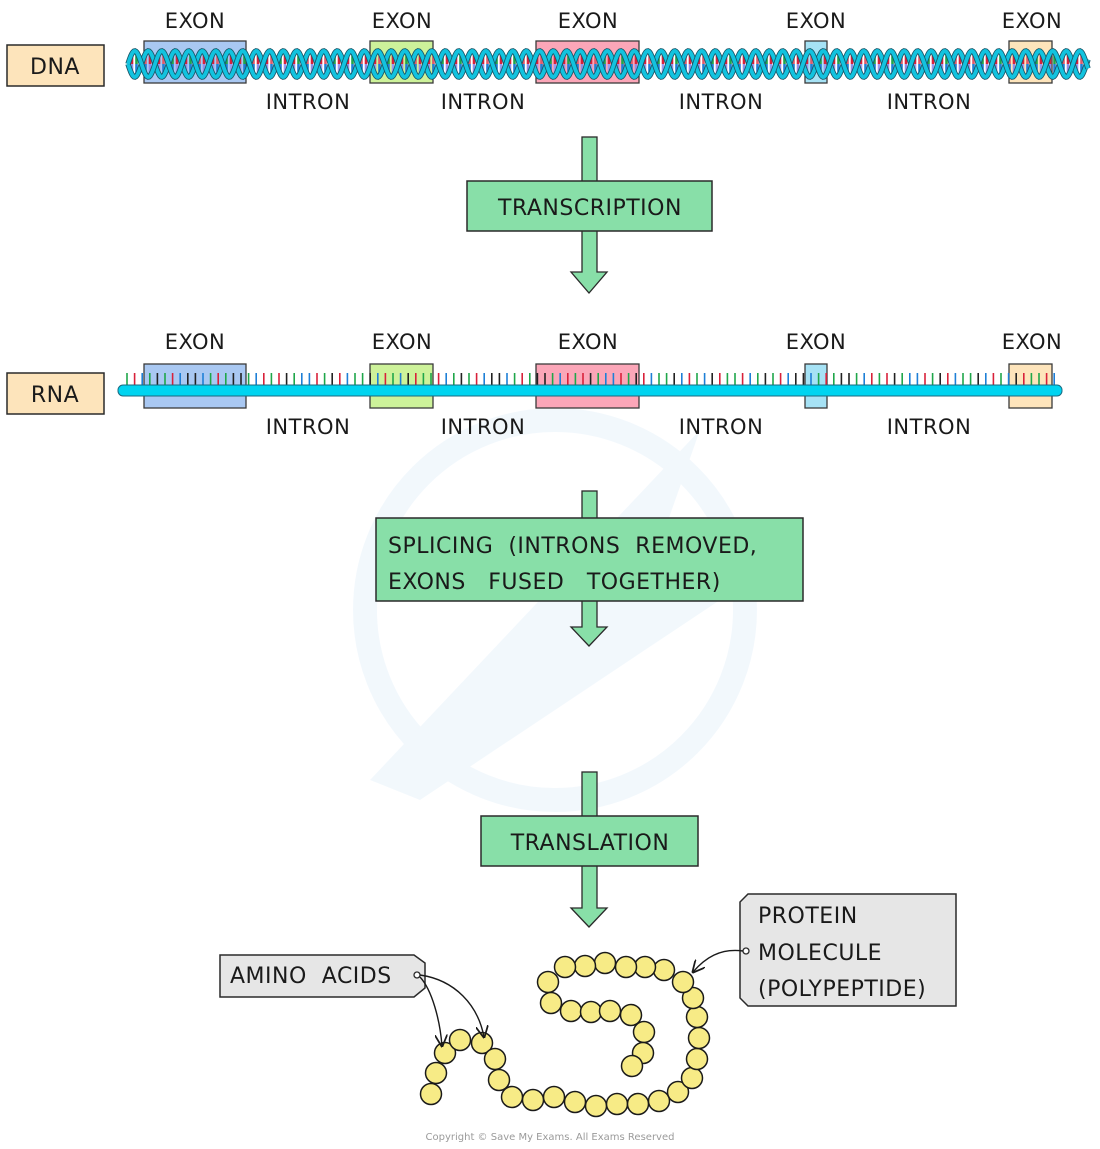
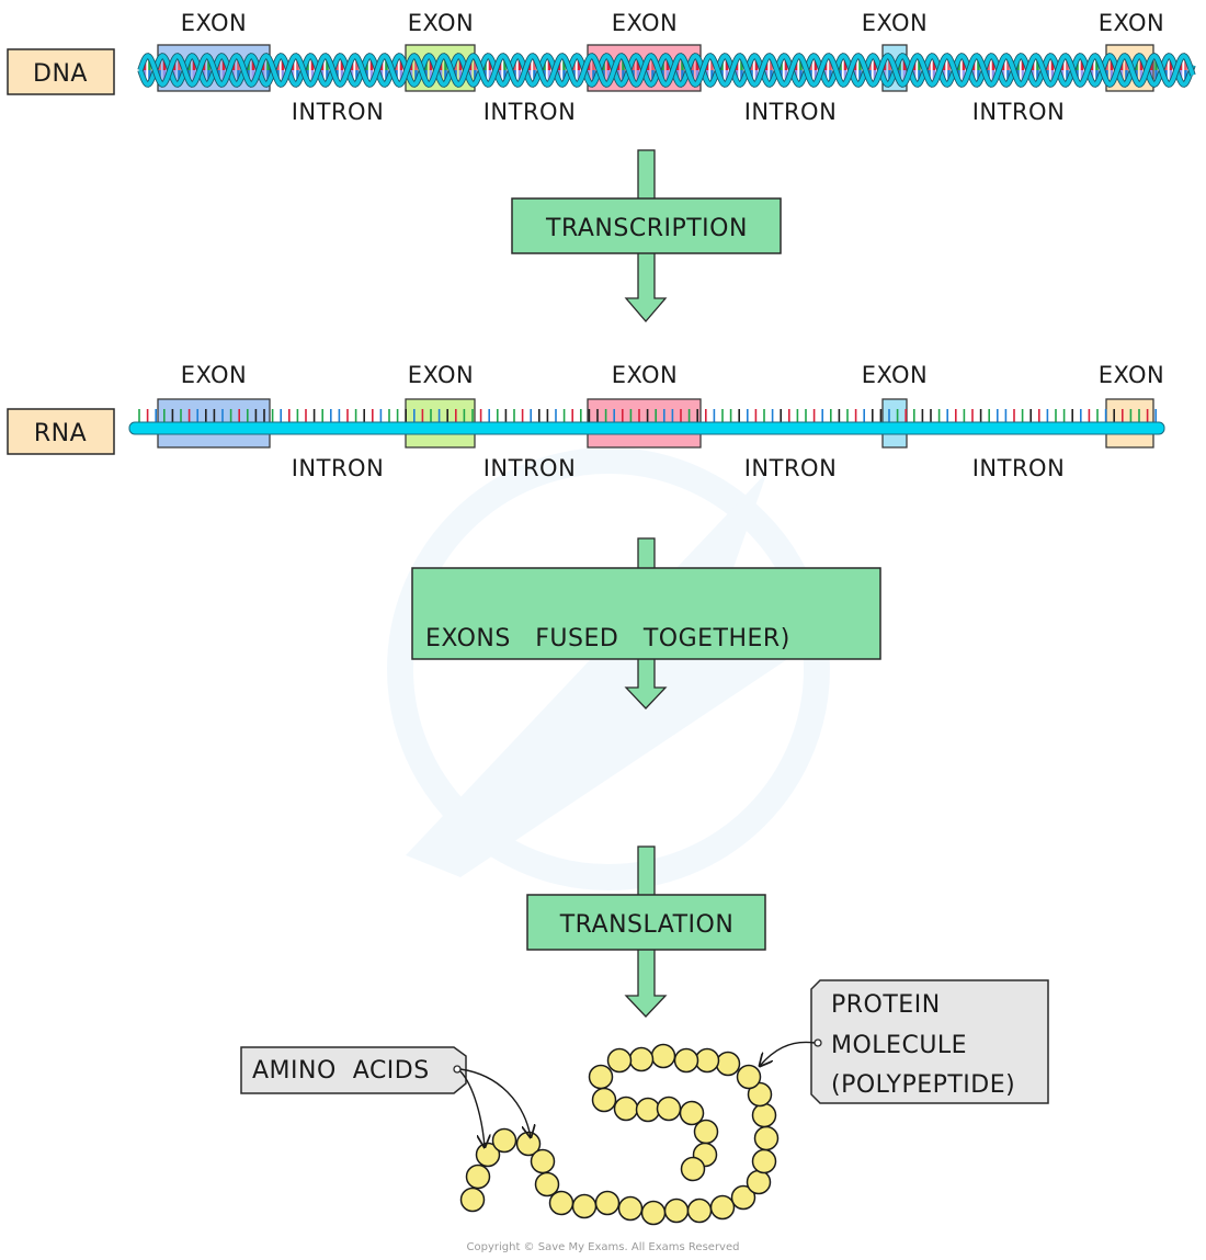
  DNA
  EXON
  EXON
  EXON
  EXON
  EXON
  INTRON
  INTRON
  INTRON
  INTRON
  TRANSCRIPTION
  RNA
  EXON
  EXON
  EXON
  EXON
  EXON
  INTRON
  INTRON
  INTRON
  INTRON
- SPLICING (INTRONS REMOVED,
  EXONS FUSED TOGETHER)
  TRANSLATION
  AMINO ACIDS
  PROTEIN
  MOLECULE
  (POLYPEPTIDE)
  Copyright © Save My Exams. All Exams Reserved
